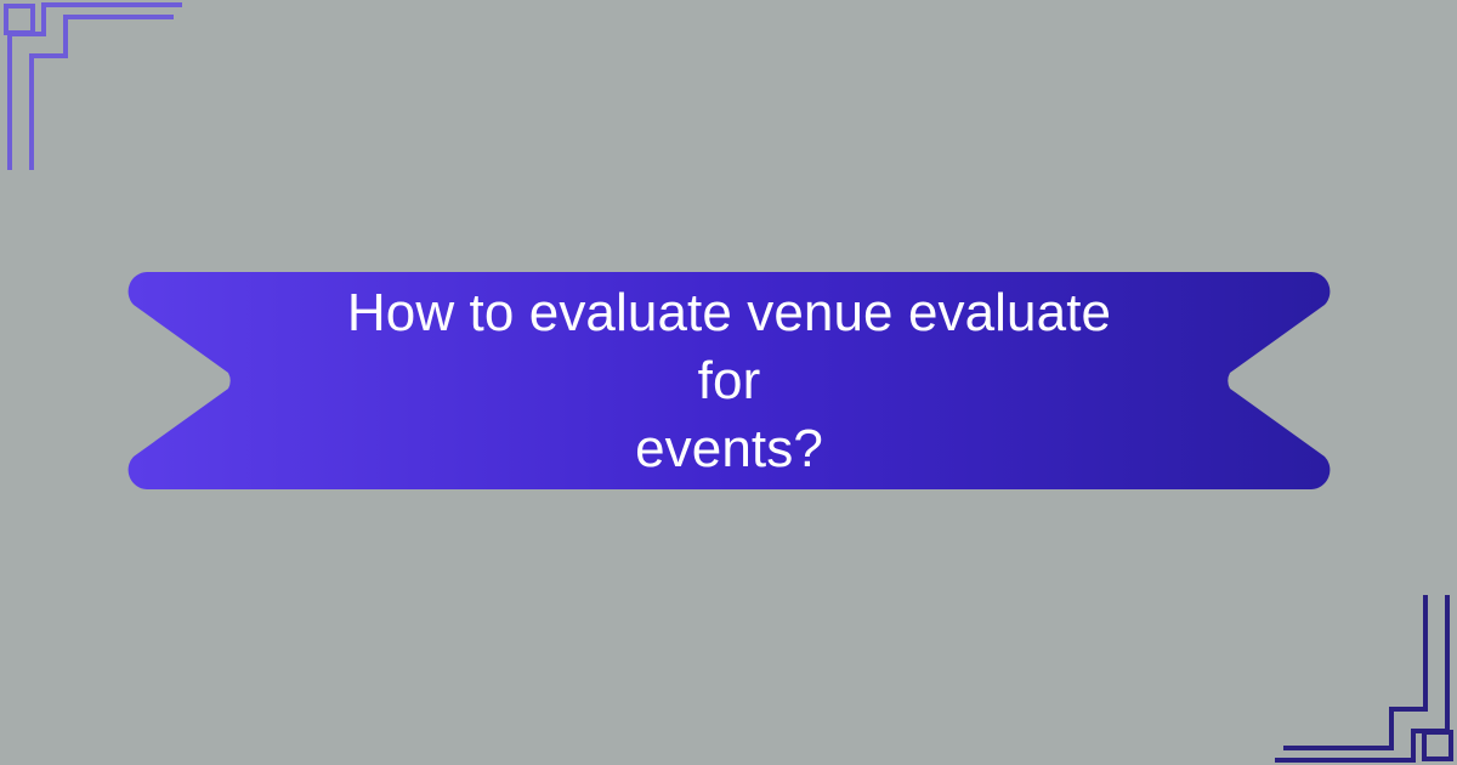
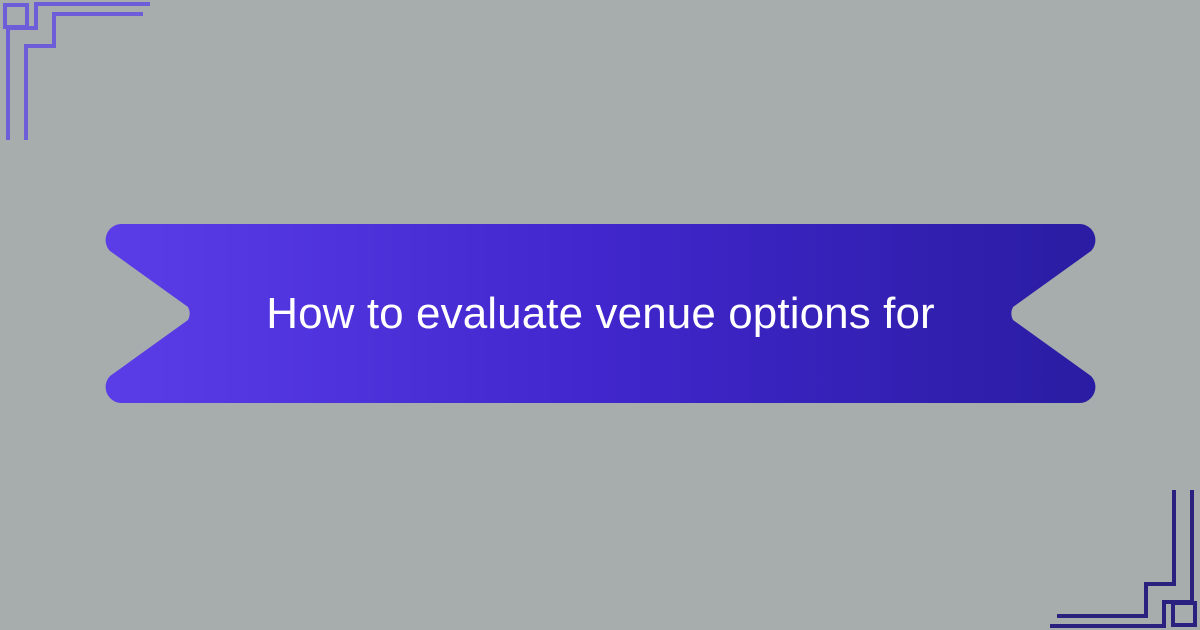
- How to evaluate venue evaluate for
+ How to evaluate venue options for
- events?
